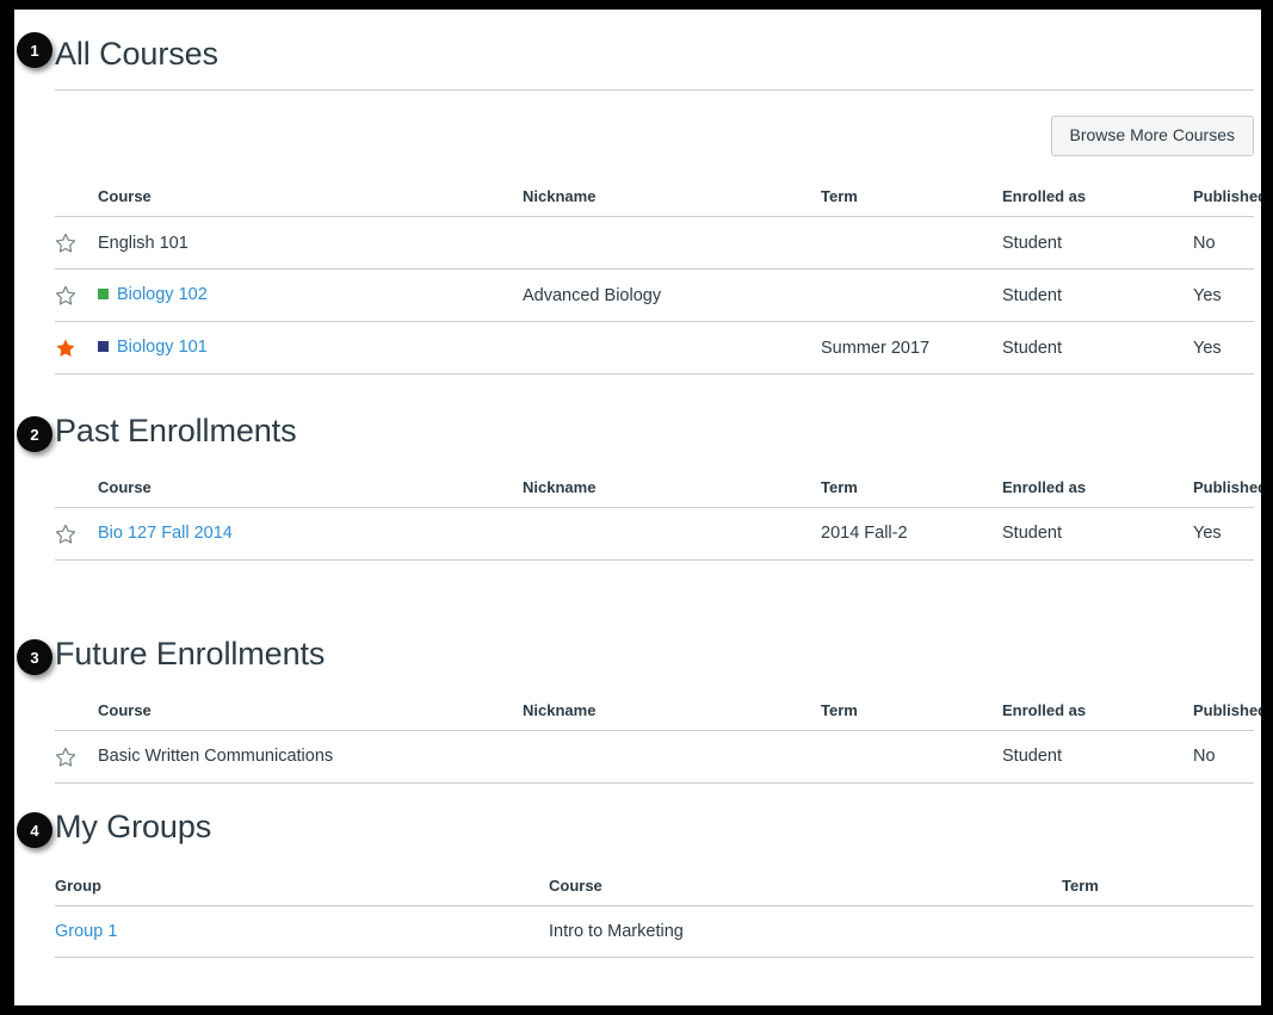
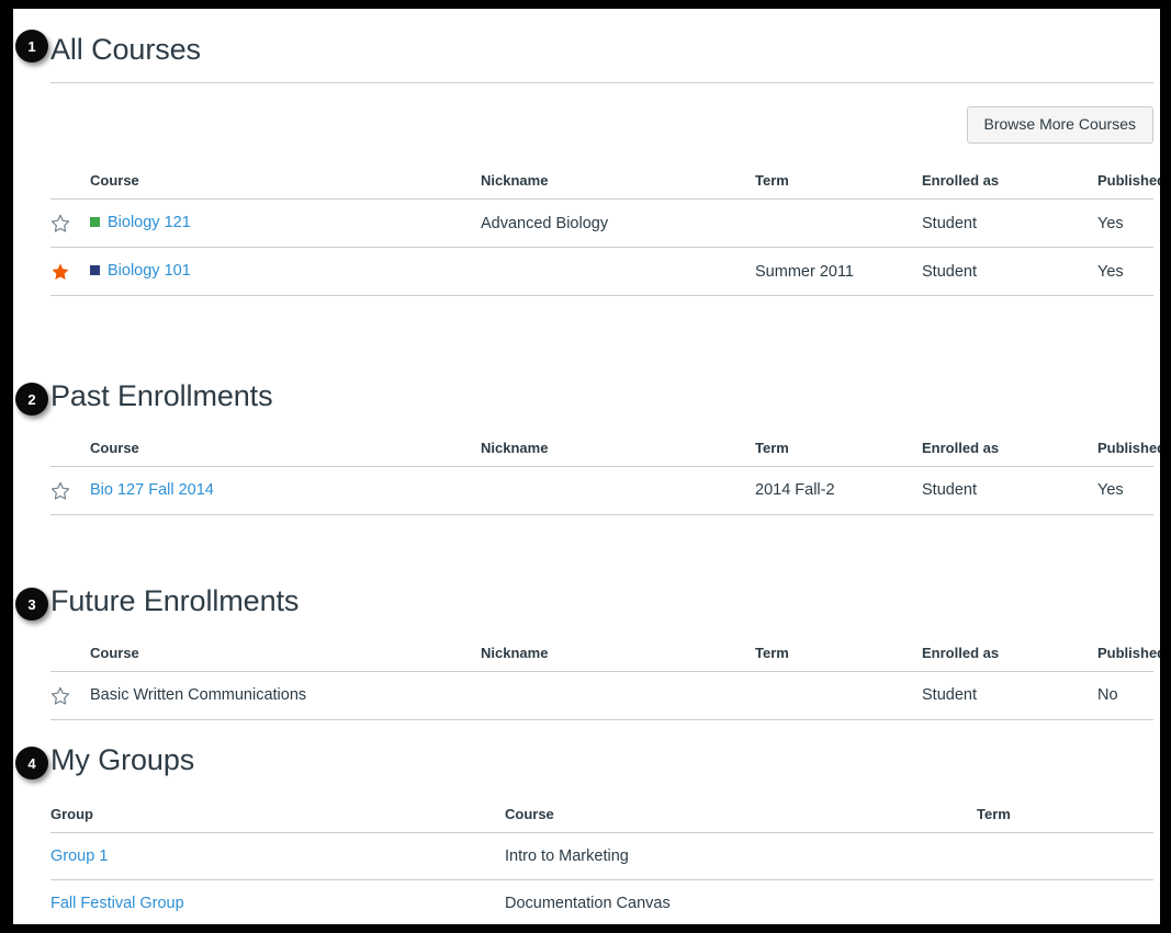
  1
  All Courses
  Browse More Courses
  	Course	Nickname	Term	Enrolled as	Publishe
- 	English 101			Student	No
- 	Biology 102	Advanced Biology		Student	Yes
+ 	Biology 121	Advanced Biology		Student	Yes
- 	Biology 101		Summer 2017	Student	Yes
+ 	Biology 101		Summer 2011	Student	Yes
  2
  Past Enrollments
  	Course	Nickname	Term	Enrolled as	Publishe
  	Bio 127 Fall 2014		2014 Fall-2	Student	Yes
  3
  Future Enrollments
  	Course	Nickname	Term	Enrolled as	Publishe
  	Basic Written Communications			Student	No
  4
  My Groups
  Group	Course	Term
  Group 1	Intro to Marketing
+ Fall Festival Group	Documentation Canvas
